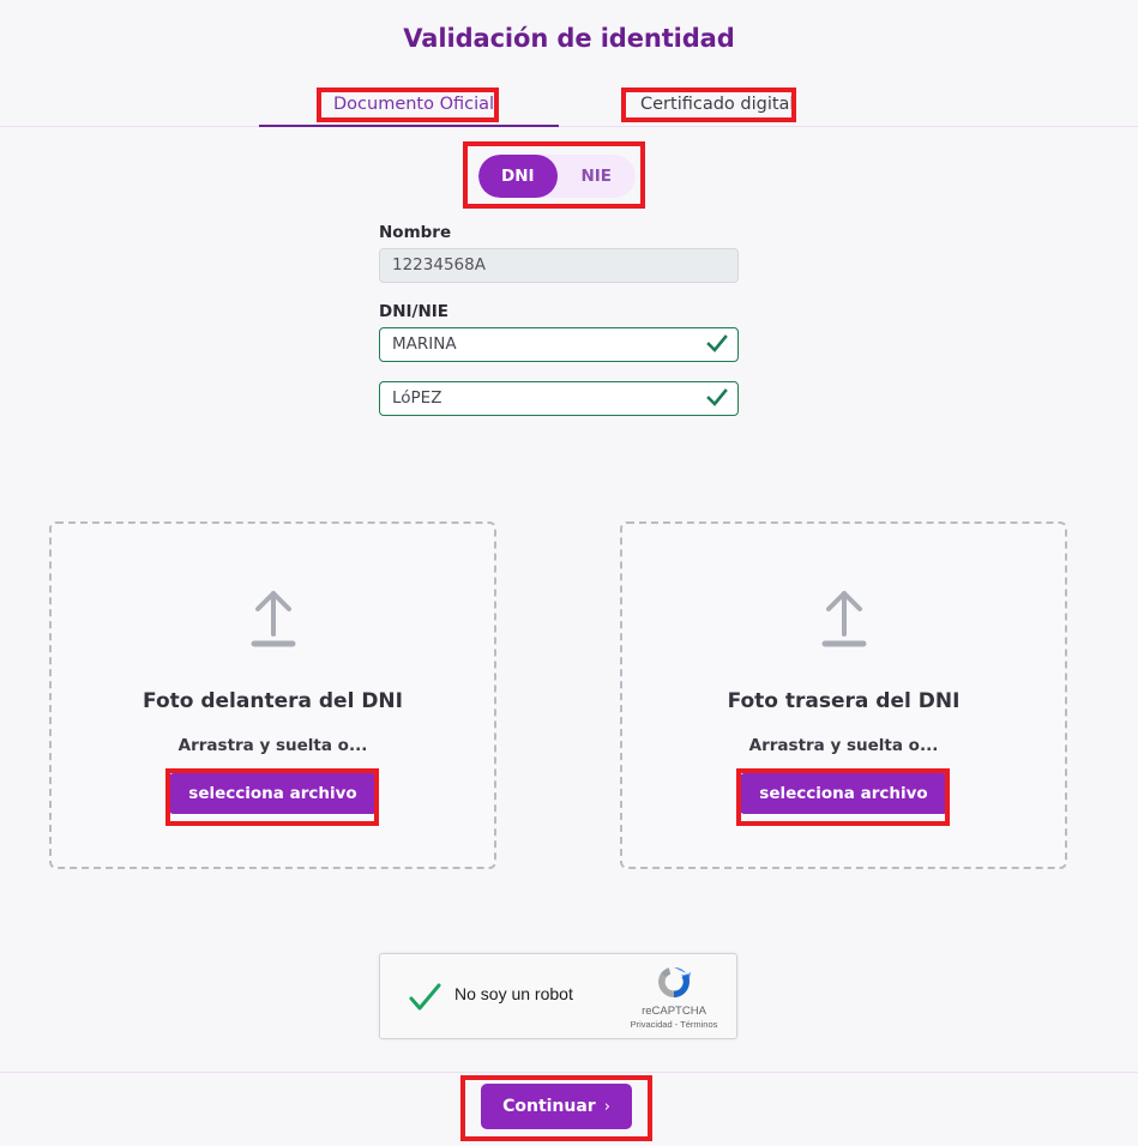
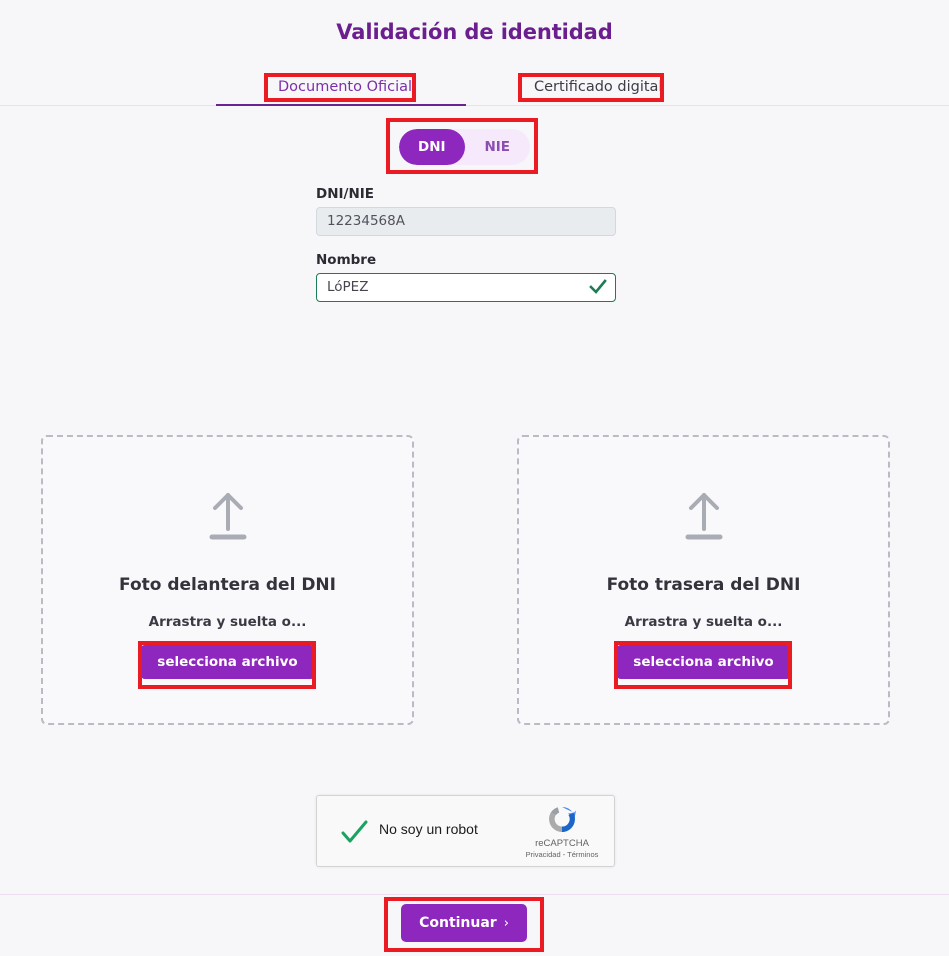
  Validación de identidad
  Documento Oficial
  Certificado digital
  DNI
  NIE
- Nombre
+ DNI/NIE
  12234568A
- DNI/NIE
+ Nombre
- MARINA
  LóPEZ
  Foto delantera del DNI
  Arrastra y suelta o...
  selecciona archivo
  Foto trasera del DNI
  Arrastra y suelta o...
  selecciona archivo
  No soy un robot
  reCAPTCHA
  Privacidad - Términos
  Continuar
  ›
